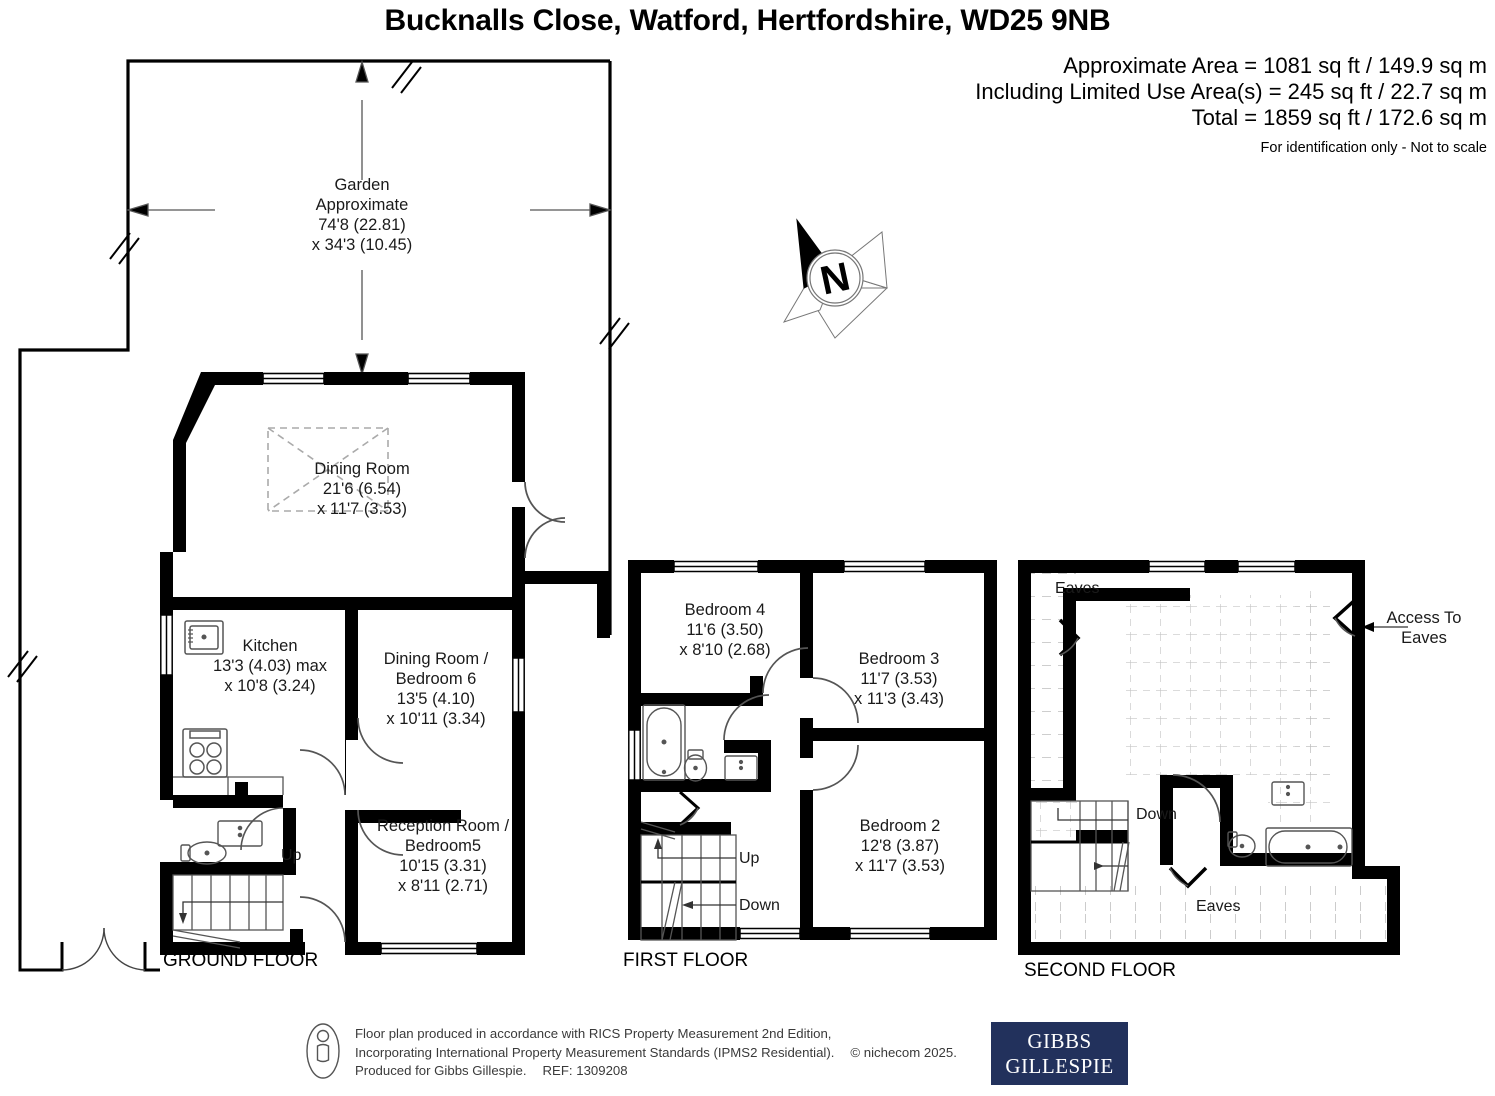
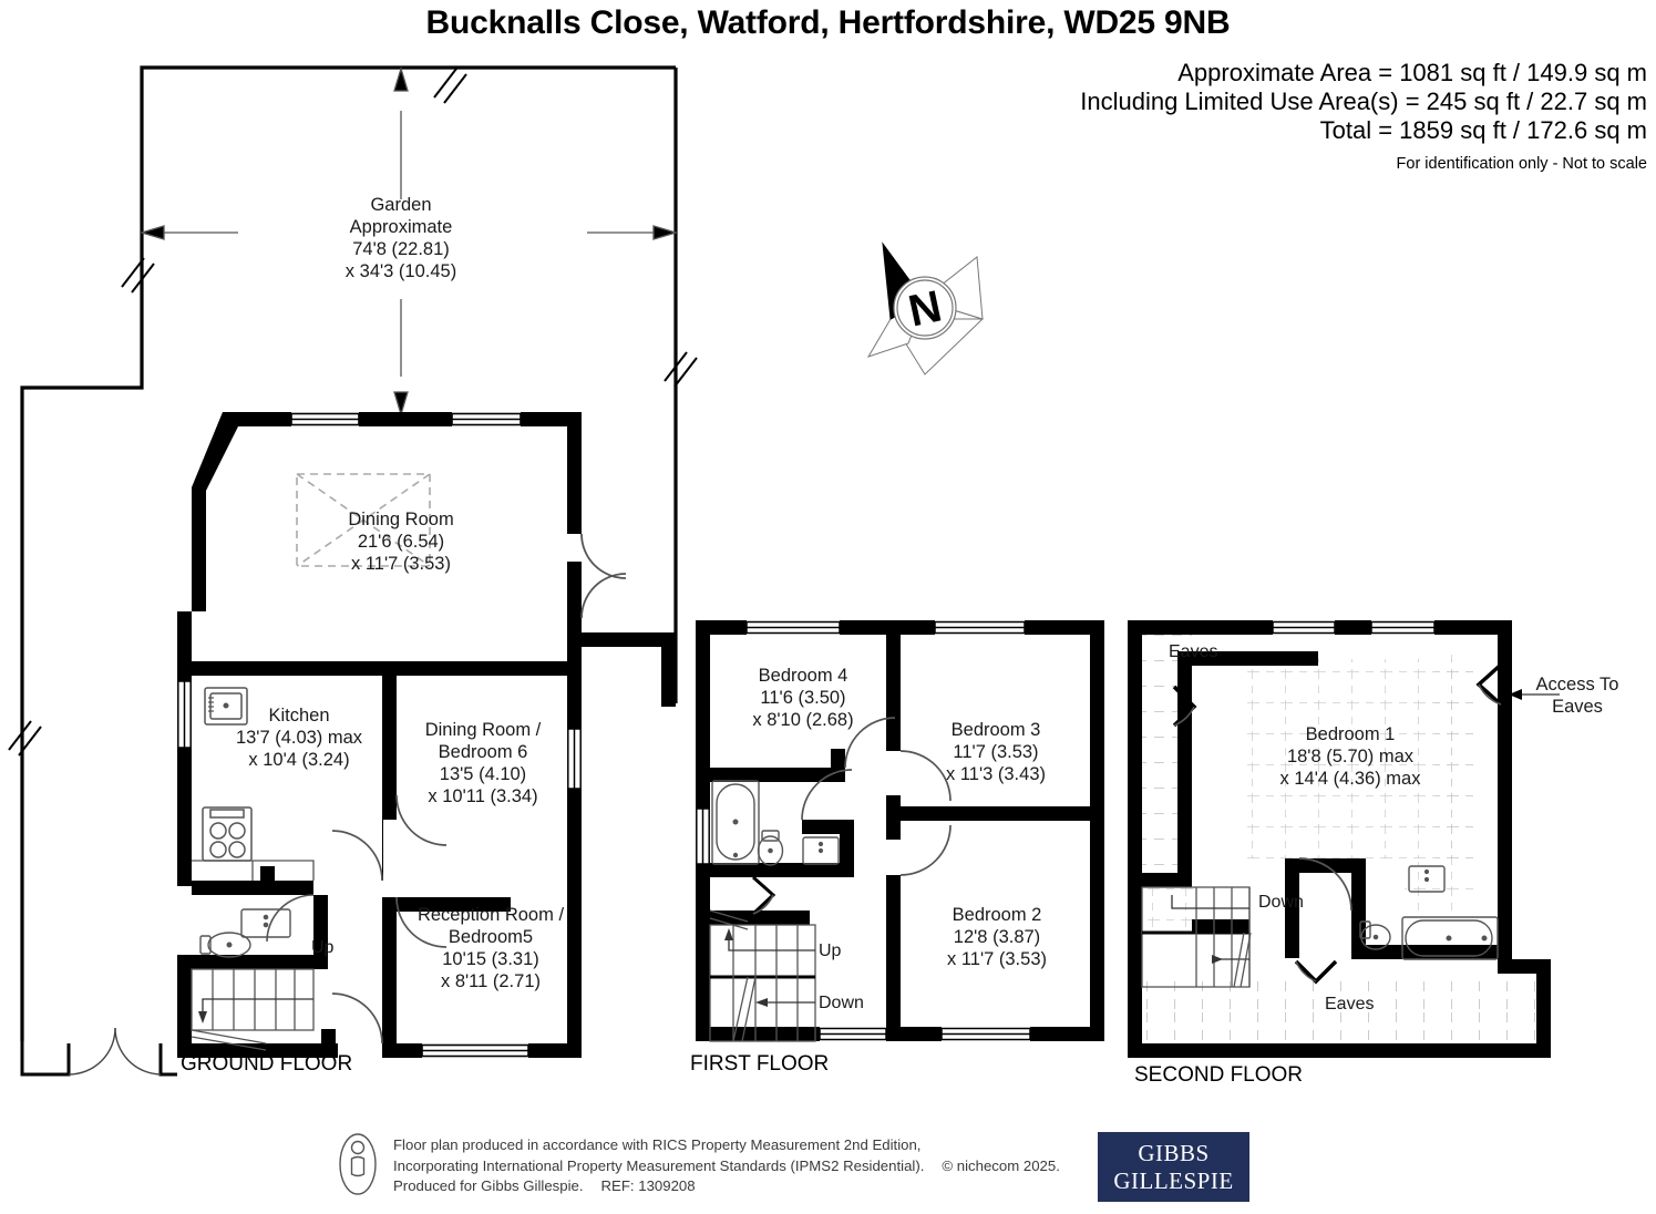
  Bucknalls Close, Watford, Hertfordshire, WD25 9NB
  Approximate Area = 1081 sq ft / 149.9 sq m
  Including Limited Use Area(s) = 245 sq ft / 22.7 sq m
  Total = 1859 sq ft / 172.6 sq m
  For identification only - Not to scale
  Garden
  Approximate
  74'8 (22.81)
  x 34'3 (10.45)
  Dining Room
  21'6 (6.54)
  x 11'7 (3.53)
  Kitchen
- 13'3 (4.03) max
+ 13'7 (4.03) max
- x 10'8 (3.24)
+ x 10'4 (3.24)
  Dining Room /
  Bedroom 6
  13'5 (4.10)
  x 10'11 (3.34)
  Reception Room /
  Bedroom5
  10'15 (3.31)
  x 8'11 (2.71)
  Up
  GROUND FLOOR
  Bedroom 4
  11'6 (3.50)
  x 8'10 (2.68)
  Bedroom 3
  11'7 (3.53)
  x 11'3 (3.43)
  Bedroom 2
  12'8 (3.87)
  x 11'7 (3.53)
  Up
  Down
  FIRST FLOOR
  Eaves
  Eaves
  Down
+ Bedroom 1
+ 18'8 (5.70) max
+ x 14'4 (4.36) max
  Access To
  Eaves
  SECOND FLOOR
  Floor plan produced in accordance with RICS Property Measurement 2nd Edition,
  Incorporating International Property Measurement Standards (IPMS2 Residential). © nichecom 2025.
  Produced for Gibbs Gillespie. REF: 1309208
  GIBBS
  GILLESPIE
